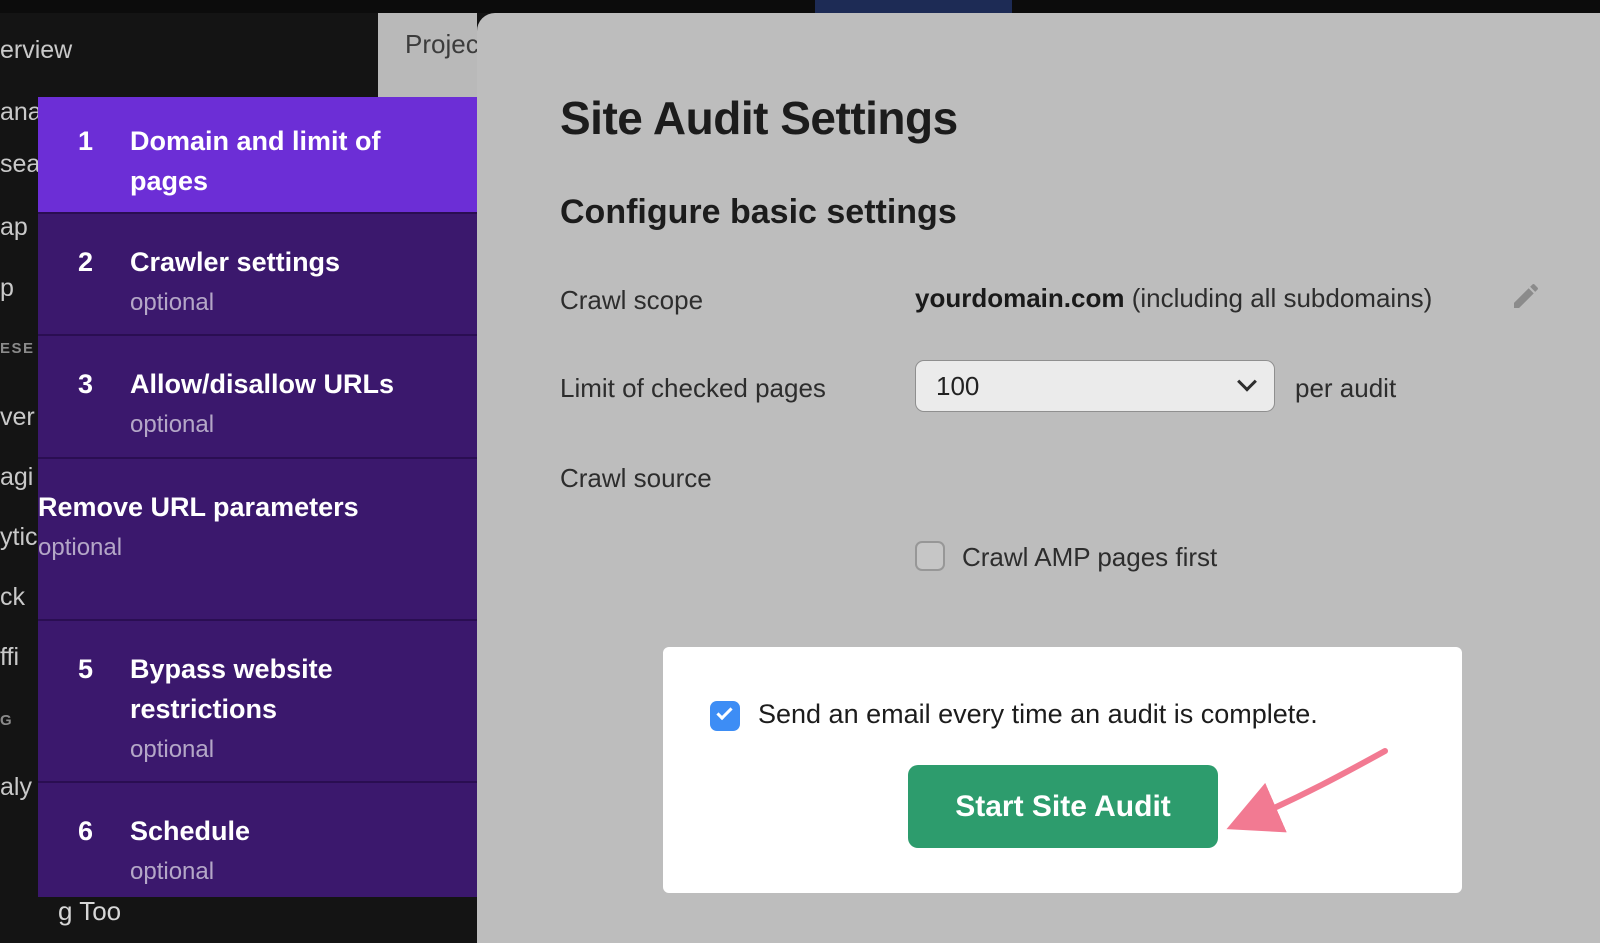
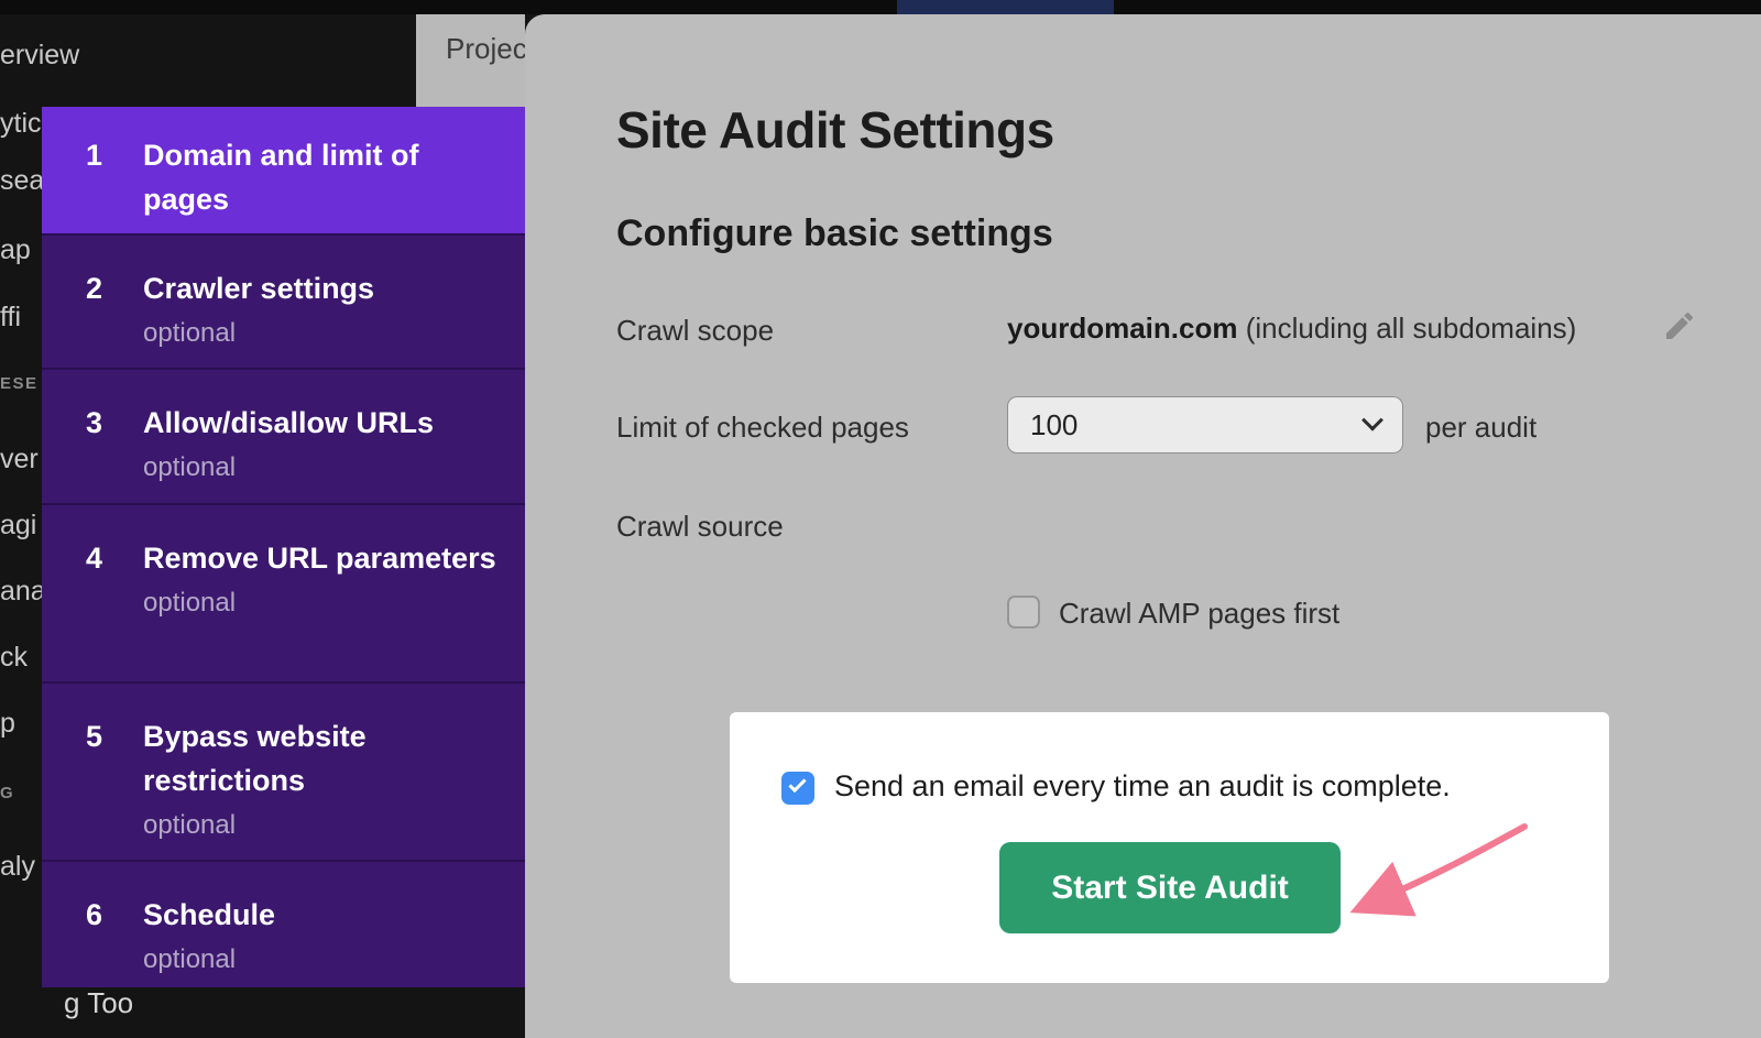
  erview
- ana
+ ytic
  sea
  ap
- p
+ ffi
  ESE
  ver
  agi
- ytic
+ ana
  ck
- ffi
+ p
  G
  aly
  g Too
  Projec
  Site Audit Settings
  Configure basic settings
  Crawl scope
  yourdomain.com (including all subdomains)
  Limit of checked pages
  100
  per audit
  Crawl source
  Crawl AMP pages first
  Send an email every time an audit is complete.
  Start Site Audit
  1
  Domain and limit of pages
  2
  Crawler settings
  optional
  3
  Allow/disallow URLs
  optional
+ 4
  Remove URL parameters
  optional
  5
  Bypass website restrictions
  optional
  6
  Schedule
  optional
